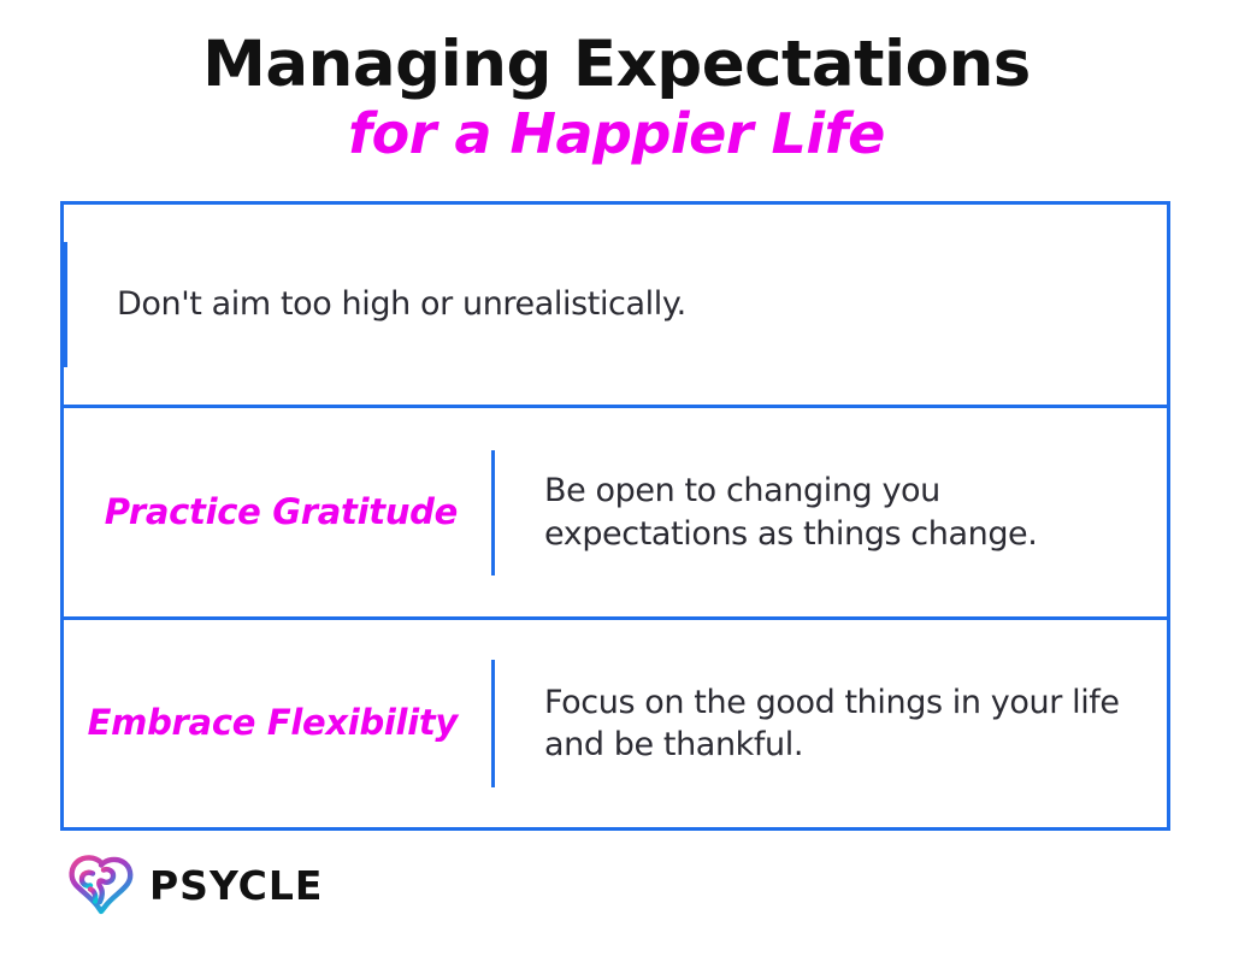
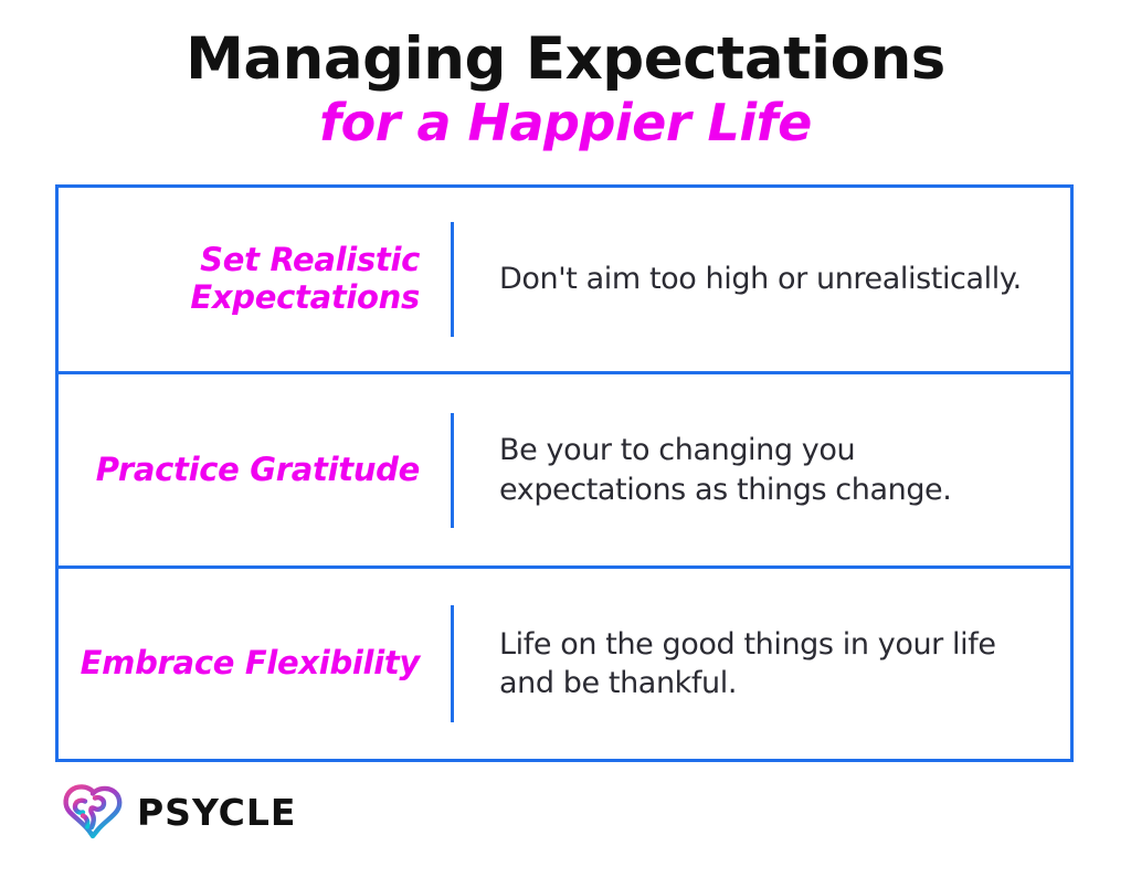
  Managing Expectations
  for a Happier Life
+ Set Realistic Expectations
  Don't aim too high or unrealistically.
  Practice Gratitude
- Be open to changing you expectations as things change.
+ Be your to changing you expectations as things change.
  Embrace Flexibility
- Focus on the good things in your life and be thankful.
+ Life on the good things in your life and be thankful.
  PSYCLE
